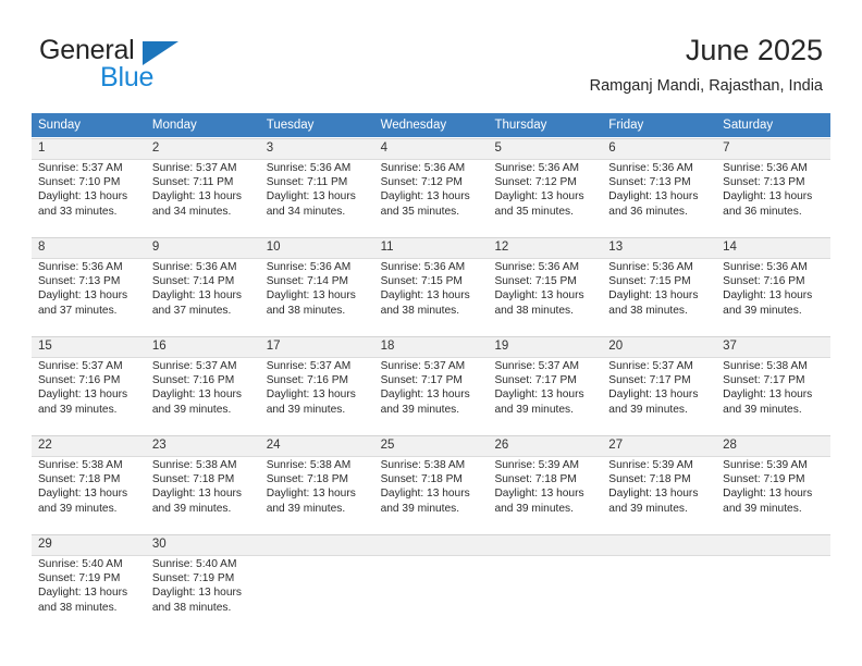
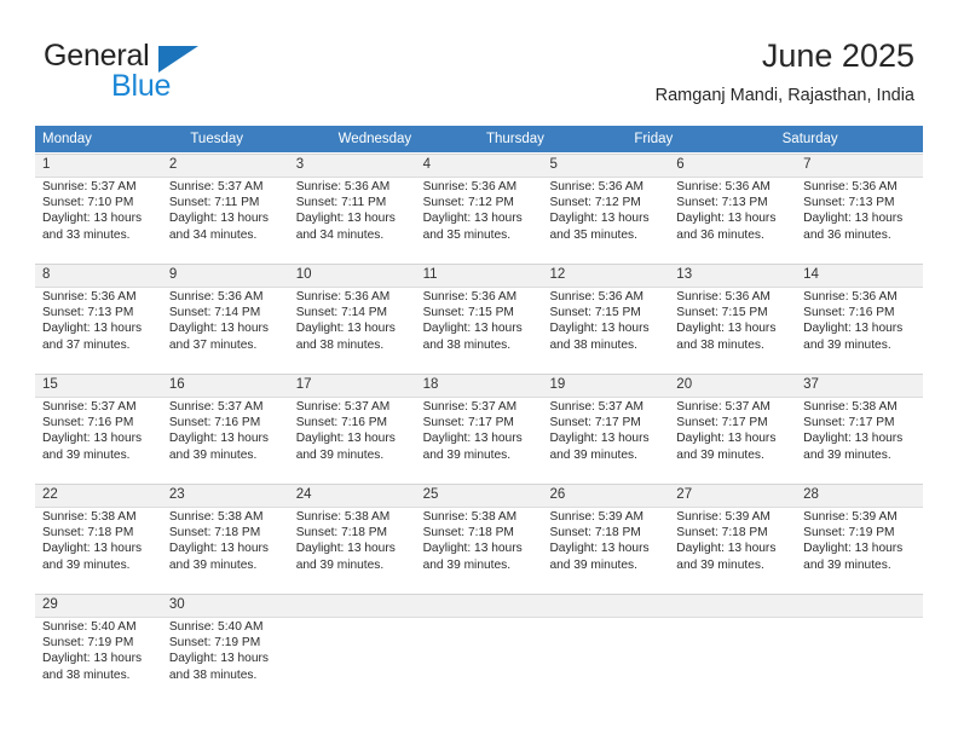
  General
  Blue
  June 2025
  Ramganj Mandi, Rajasthan, India
- Sunday
  Monday
  Tuesday
  Wednesday
  Thursday
  Friday
  Saturday
  1
  Sunrise: 5:37 AM
  Sunset: 7:10 PM
  Daylight: 13 hours
  and 33 minutes.
  2
  Sunrise: 5:37 AM
  Sunset: 7:11 PM
  Daylight: 13 hours
  and 34 minutes.
  3
  Sunrise: 5:36 AM
  Sunset: 7:11 PM
  Daylight: 13 hours
  and 34 minutes.
  4
  Sunrise: 5:36 AM
  Sunset: 7:12 PM
  Daylight: 13 hours
  and 35 minutes.
  5
  Sunrise: 5:36 AM
  Sunset: 7:12 PM
  Daylight: 13 hours
  and 35 minutes.
  6
  Sunrise: 5:36 AM
  Sunset: 7:13 PM
  Daylight: 13 hours
  and 36 minutes.
  7
  Sunrise: 5:36 AM
  Sunset: 7:13 PM
  Daylight: 13 hours
  and 36 minutes.
  8
  Sunrise: 5:36 AM
  Sunset: 7:13 PM
  Daylight: 13 hours
  and 37 minutes.
  9
  Sunrise: 5:36 AM
  Sunset: 7:14 PM
  Daylight: 13 hours
  and 37 minutes.
  10
  Sunrise: 5:36 AM
  Sunset: 7:14 PM
  Daylight: 13 hours
  and 38 minutes.
  11
  Sunrise: 5:36 AM
  Sunset: 7:15 PM
  Daylight: 13 hours
  and 38 minutes.
  12
  Sunrise: 5:36 AM
  Sunset: 7:15 PM
  Daylight: 13 hours
  and 38 minutes.
  13
  Sunrise: 5:36 AM
  Sunset: 7:15 PM
  Daylight: 13 hours
  and 38 minutes.
  14
  Sunrise: 5:36 AM
  Sunset: 7:16 PM
  Daylight: 13 hours
  and 39 minutes.
  15
  Sunrise: 5:37 AM
  Sunset: 7:16 PM
  Daylight: 13 hours
  and 39 minutes.
  16
  Sunrise: 5:37 AM
  Sunset: 7:16 PM
  Daylight: 13 hours
  and 39 minutes.
  17
  Sunrise: 5:37 AM
  Sunset: 7:16 PM
  Daylight: 13 hours
  and 39 minutes.
  18
  Sunrise: 5:37 AM
  Sunset: 7:17 PM
  Daylight: 13 hours
  and 39 minutes.
  19
  Sunrise: 5:37 AM
  Sunset: 7:17 PM
  Daylight: 13 hours
  and 39 minutes.
  20
  Sunrise: 5:37 AM
  Sunset: 7:17 PM
  Daylight: 13 hours
  and 39 minutes.
  37
  Sunrise: 5:38 AM
  Sunset: 7:17 PM
  Daylight: 13 hours
  and 39 minutes.
  22
  Sunrise: 5:38 AM
  Sunset: 7:18 PM
  Daylight: 13 hours
  and 39 minutes.
  23
  Sunrise: 5:38 AM
  Sunset: 7:18 PM
  Daylight: 13 hours
  and 39 minutes.
  24
  Sunrise: 5:38 AM
  Sunset: 7:18 PM
  Daylight: 13 hours
  and 39 minutes.
  25
  Sunrise: 5:38 AM
  Sunset: 7:18 PM
  Daylight: 13 hours
  and 39 minutes.
  26
  Sunrise: 5:39 AM
  Sunset: 7:18 PM
  Daylight: 13 hours
  and 39 minutes.
  27
  Sunrise: 5:39 AM
  Sunset: 7:18 PM
  Daylight: 13 hours
  and 39 minutes.
  28
  Sunrise: 5:39 AM
  Sunset: 7:19 PM
  Daylight: 13 hours
  and 39 minutes.
  29
  Sunrise: 5:40 AM
  Sunset: 7:19 PM
  Daylight: 13 hours
  and 38 minutes.
  30
  Sunrise: 5:40 AM
  Sunset: 7:19 PM
  Daylight: 13 hours
  and 38 minutes.
